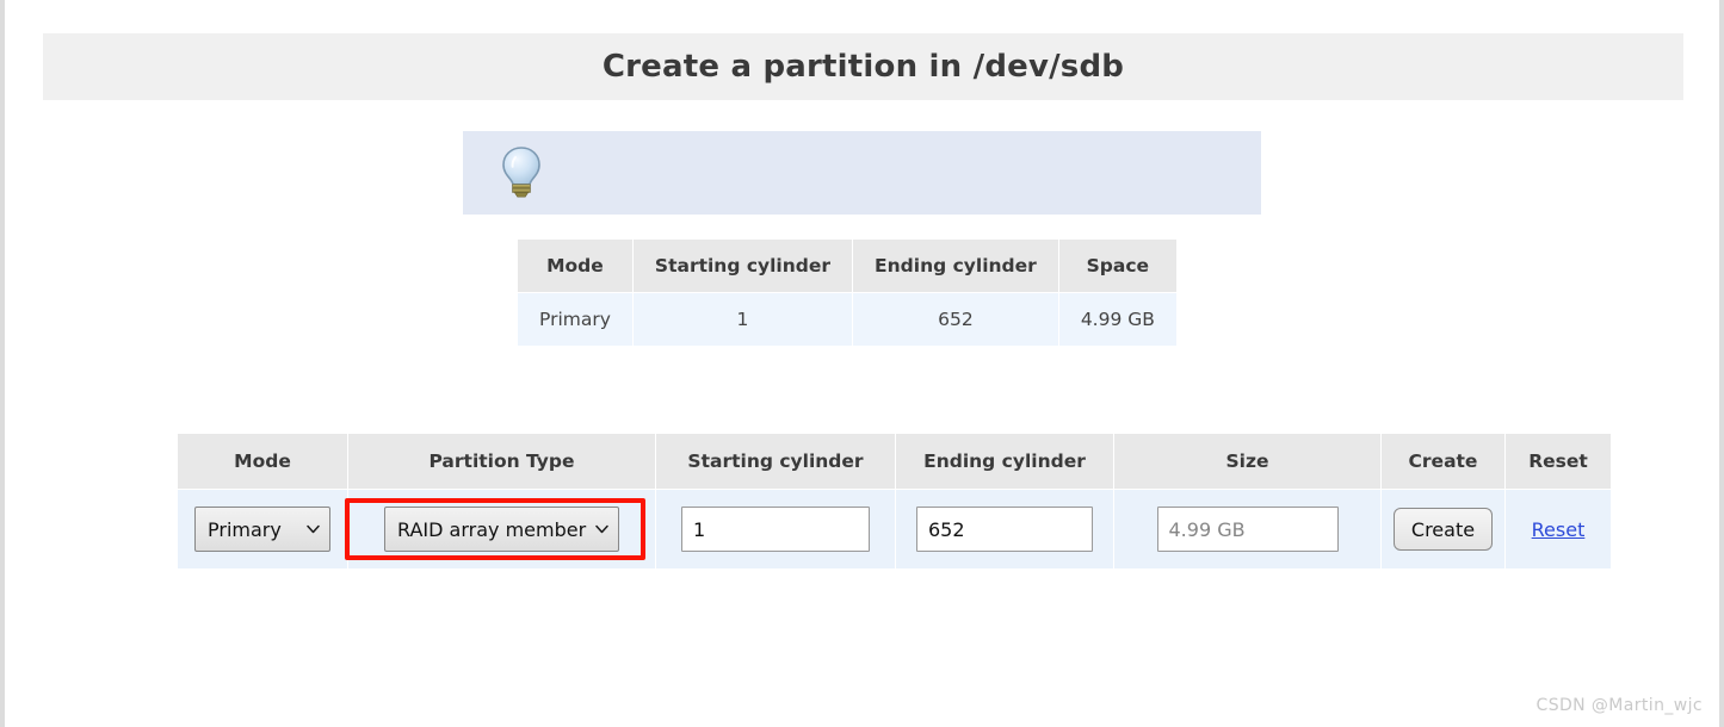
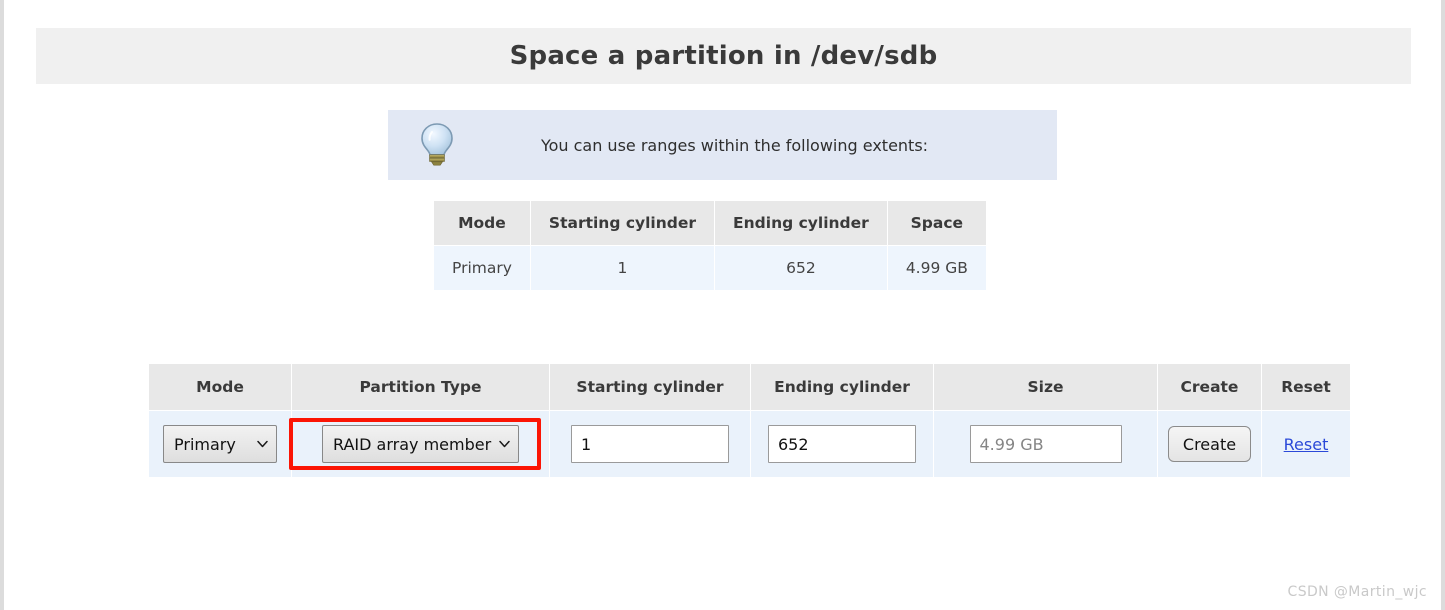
- Create a partition in /dev/sdb
+ Space a partition in /dev/sdb
+ You can use ranges within the following extents:
  Mode	Starting cylinder	Ending cylinder	Space
  Primary	1	652	4.99 GB
  Mode	Partition Type	Starting cylinder	Ending cylinder	Size	Create	Reset
  Primary	RAID array member	1	652	4.99 GB	Create	Reset
  CSDN @Martin_wjc
